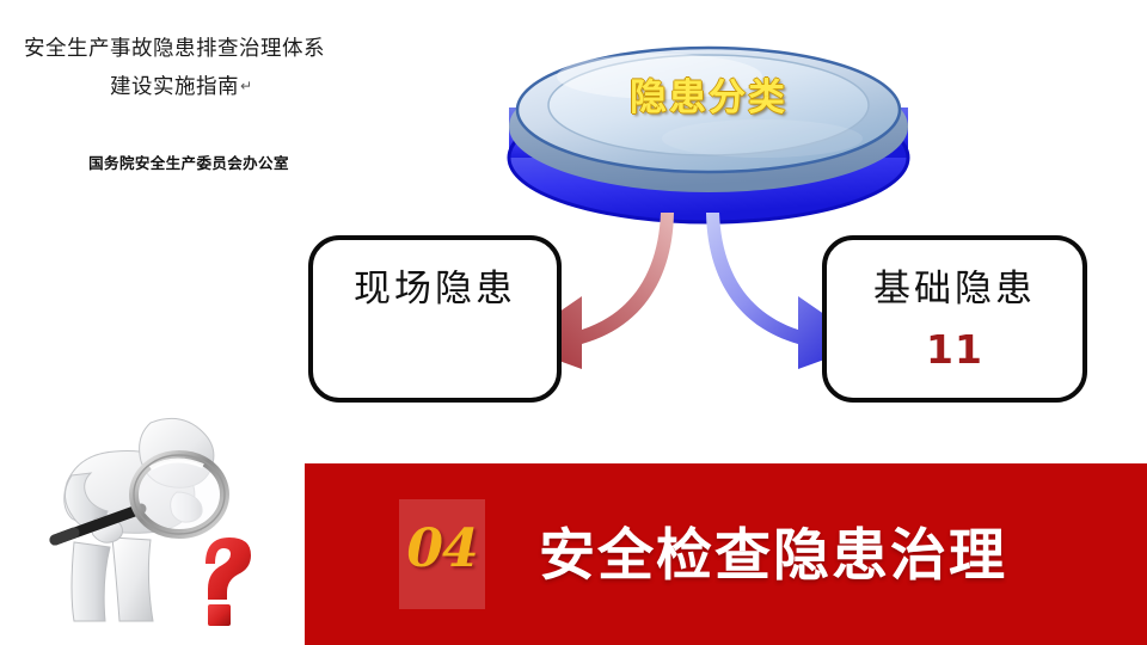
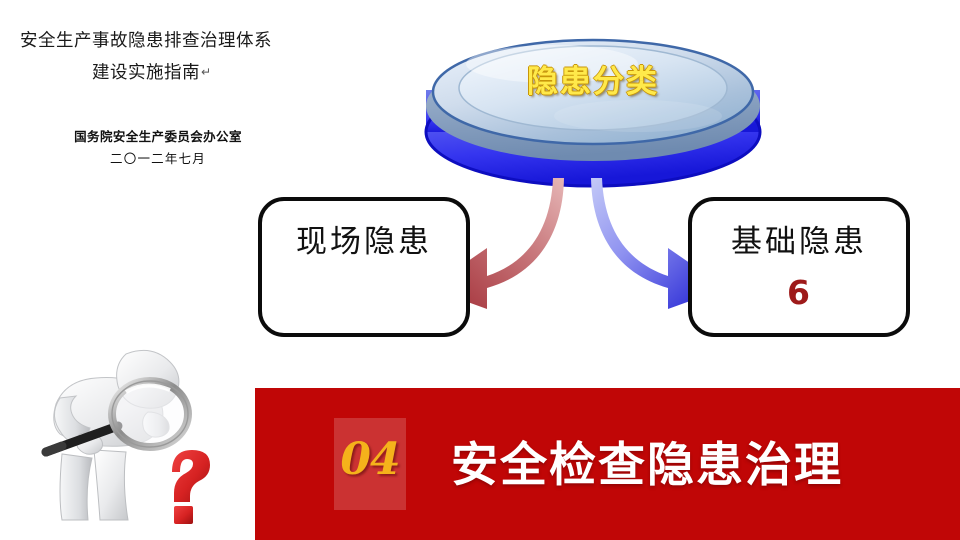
  安全生产事故隐患排查治理体系
  建设实施指南↵
  国务院安全生产委员会办公室
+ 二〇一二年七月
  隐患分类
  现场隐患
  基础隐患
- 11
+ 6
  04
  安全检查隐患治理
